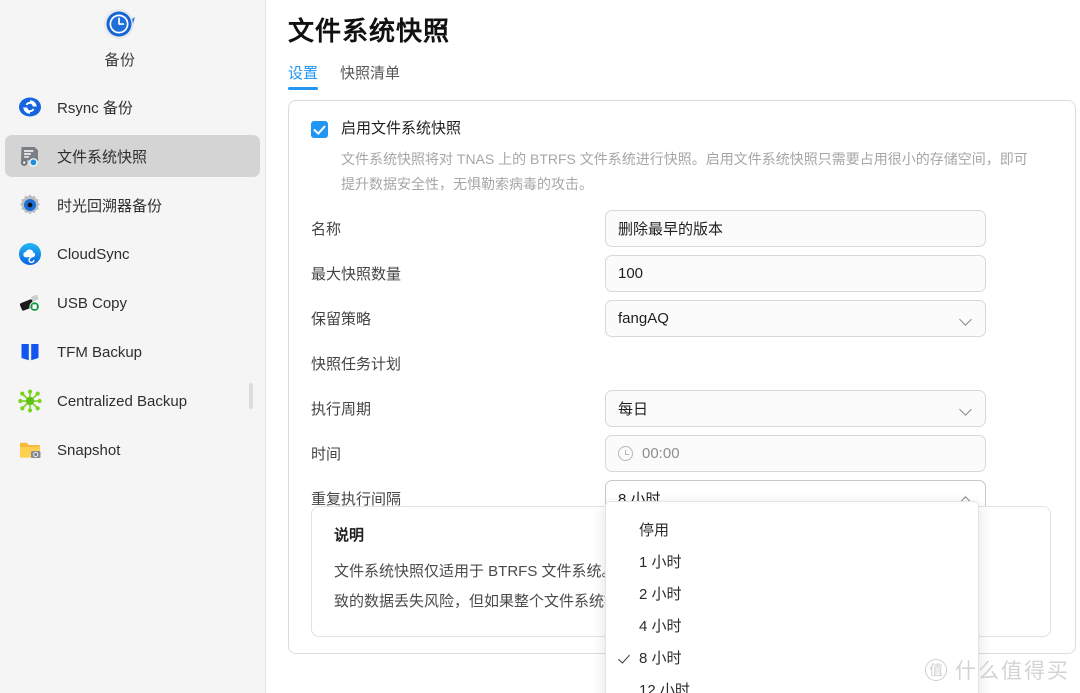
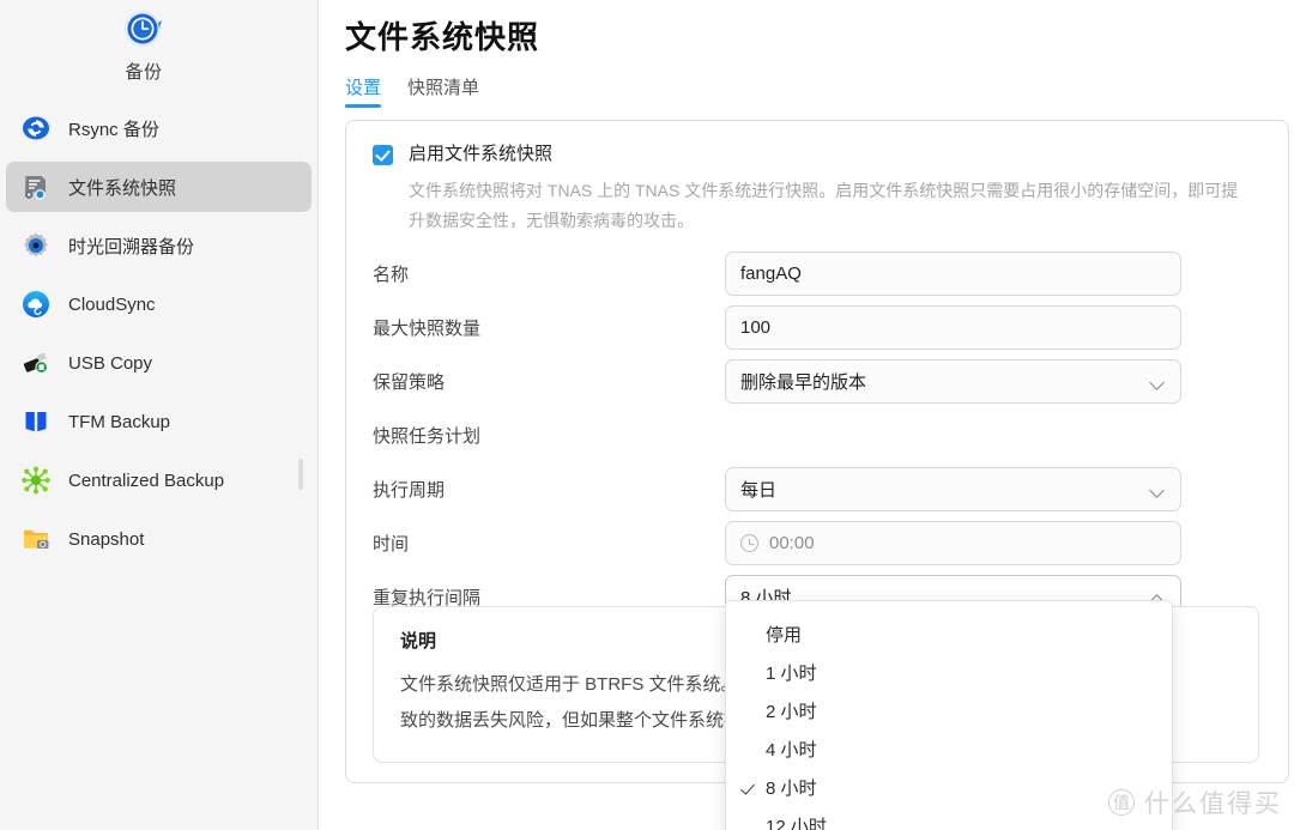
  备份
  Rsync 备份
  文件系统快照
  时光回溯器备份
  CloudSync
  USB Copy
  TFM Backup
  Centralized Backup
  Snapshot
  文件系统快照
  设置
  快照清单
  启用文件系统快照
- 文件系统快照将对 TNAS 上的 BTRFS 文件系统进行快照。启用文件系统快照只需要占用很小的存储空间，即可提升数据安全性，无惧勒索病毒的攻击。
+ 文件系统快照将对 TNAS 上的 TNAS 文件系统进行快照。启用文件系统快照只需要占用很小的存储空间，即可提升数据安全性，无惧勒索病毒的攻击。
  名称
- 删除最早的版本
+ fangAQ
  最大快照数量
  100
  保留策略
- fangAQ
+ 删除最早的版本
  快照任务计划
  执行周期
  每日
  时间
  00:00
  重复执行间隔
  8 小时
  说明
  停用
  1 小时
  2 小时
  4 小时
  8 小时
  12 小时
  值
  什么值得买
